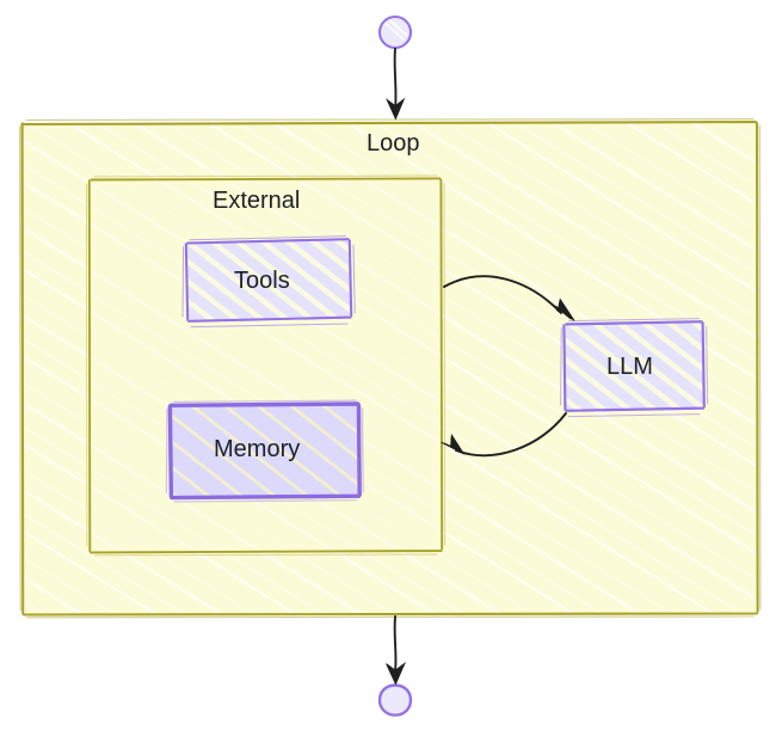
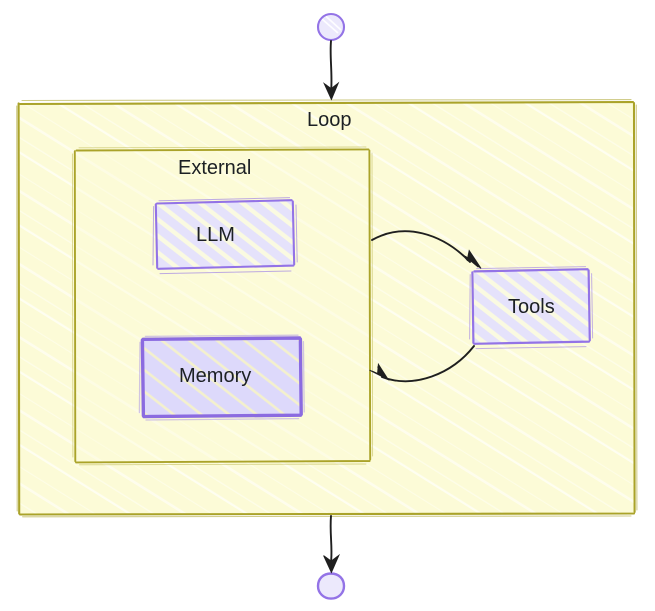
  Loop
  External
- Tools
+ LLM
  Memory
- LLM
+ Tools
